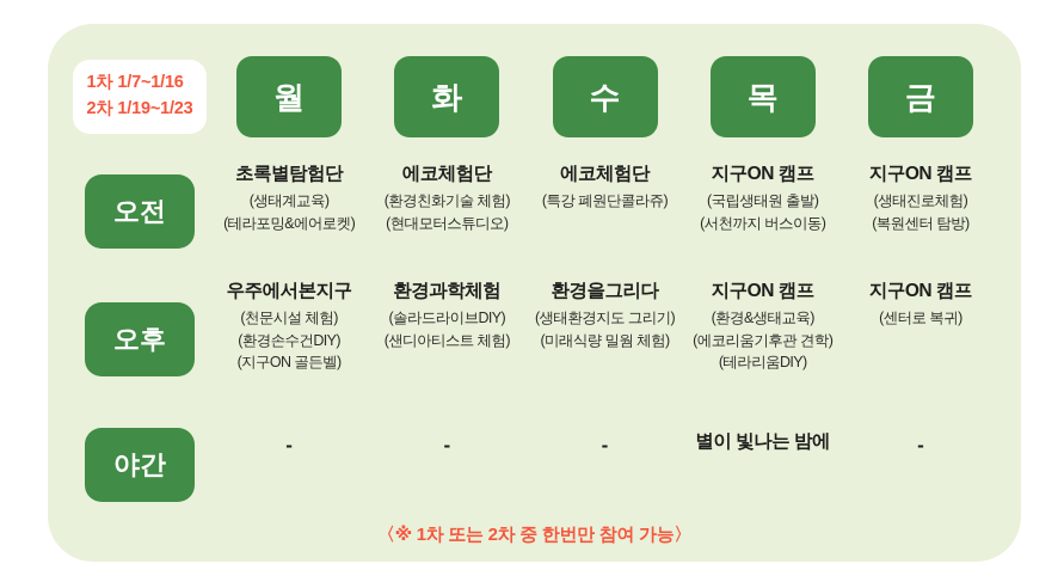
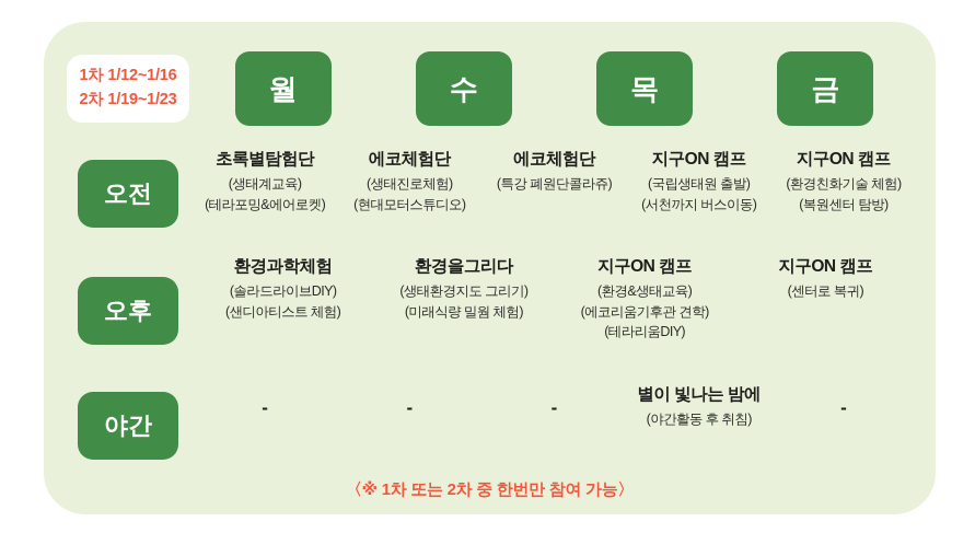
- 1차 1/7~1/16
+ 1차 1/12~1/16
  2차 1/19~1/23
  월
- 화
  수
  목
  금
  오전
  초록별탐험단
  (생태계교육)
  (테라포밍&에어로켓)
  에코체험단
- (환경친화기술 체험)
+ (생태진로체험)
  (현대모터스튜디오)
  에코체험단
  (특강 폐원단콜라쥬)
  지구ON 캠프
  (국립생태원 출발)
  (서천까지 버스이동)
  지구ON 캠프
- (생태진로체험)
+ (환경친화기술 체험)
  (복원센터 탐방)
  오후
- 우주에서본지구
- (천문시설 체험)
- (환경손수건DIY)
- (지구ON 골든벨)
  환경과학체험
  (솔라드라이브DIY)
  (샌디아티스트 체험)
  환경을그리다
  (생태환경지도 그리기)
  (미래식량 밀웜 체험)
  지구ON 캠프
  (환경&생태교육)
  (에코리움기후관 견학)
  (테라리움DIY)
  지구ON 캠프
  (센터로 복귀)
  야간
  -
  -
  -
  별이 빛나는 밤에
+ (야간활동 후 취침)
  -
  〈※ 1차 또는 2차 중 한번만 참여 가능〉
